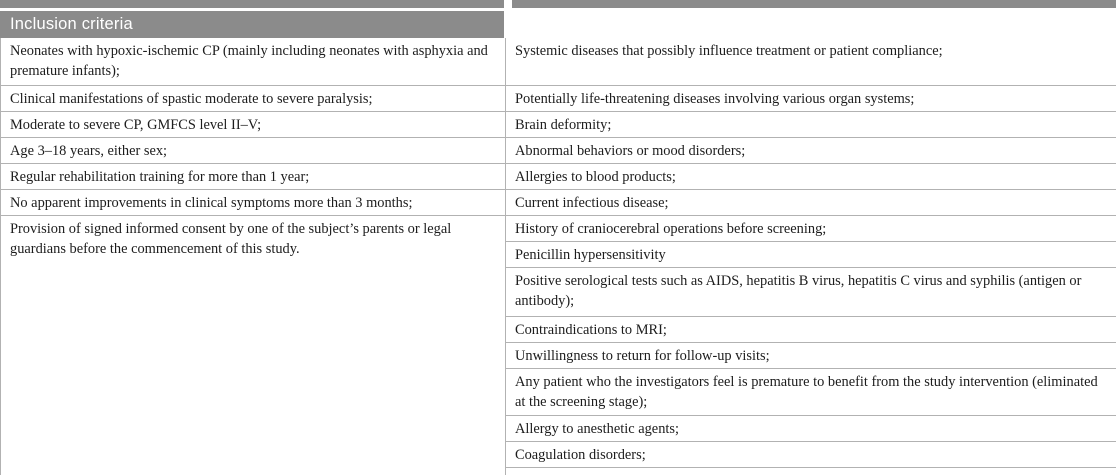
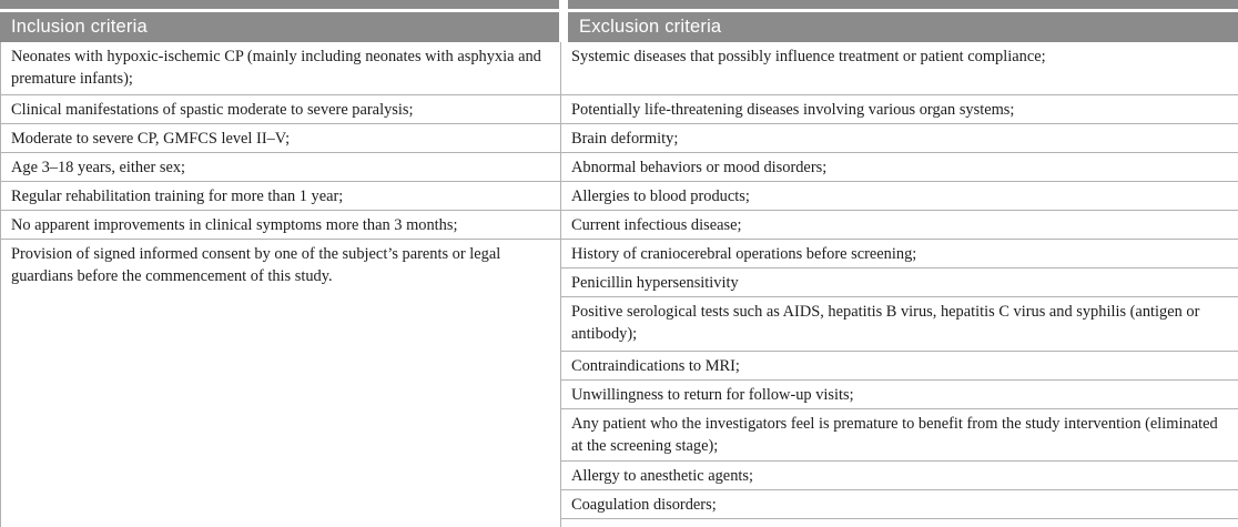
  Inclusion criteria
+ Exclusion criteria
  Neonates with hypoxic-ischemic CP (mainly including neonates with asphyxia and premature infants);	Systemic diseases that possibly influence treatment or patient compliance;
  Clinical manifestations of spastic moderate to severe paralysis;	Potentially life-threatening diseases involving various organ systems;
  Moderate to severe CP, GMFCS level II–V;	Brain deformity;
  Age 3–18 years, either sex;	Abnormal behaviors or mood disorders;
  Regular rehabilitation training for more than 1 year;	Allergies to blood products;
  No apparent improvements in clinical symptoms more than 3 months;	Current infectious disease;
  Provision of signed informed consent by one of the subject’s parents or legal guardians before the commencement of this study.	History of craniocerebral operations before screening;
  Penicillin hypersensitivity
  Positive serological tests such as AIDS, hepatitis B virus, hepatitis C virus and syphilis (antigen or antibody);
  Contraindications to MRI;
  Unwillingness to return for follow-up visits;
  Any patient who the investigators feel is premature to benefit from the study intervention (eliminated at the screening stage);
  Allergy to anesthetic agents;
  Coagulation disorders;
